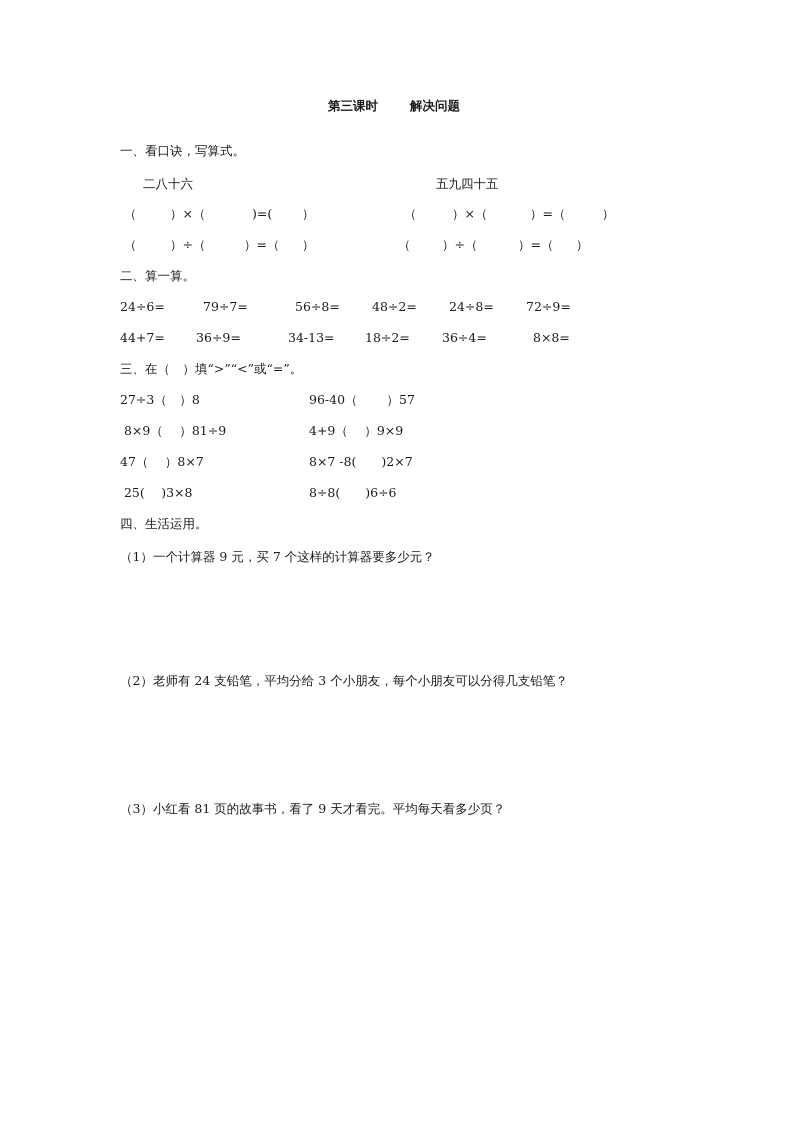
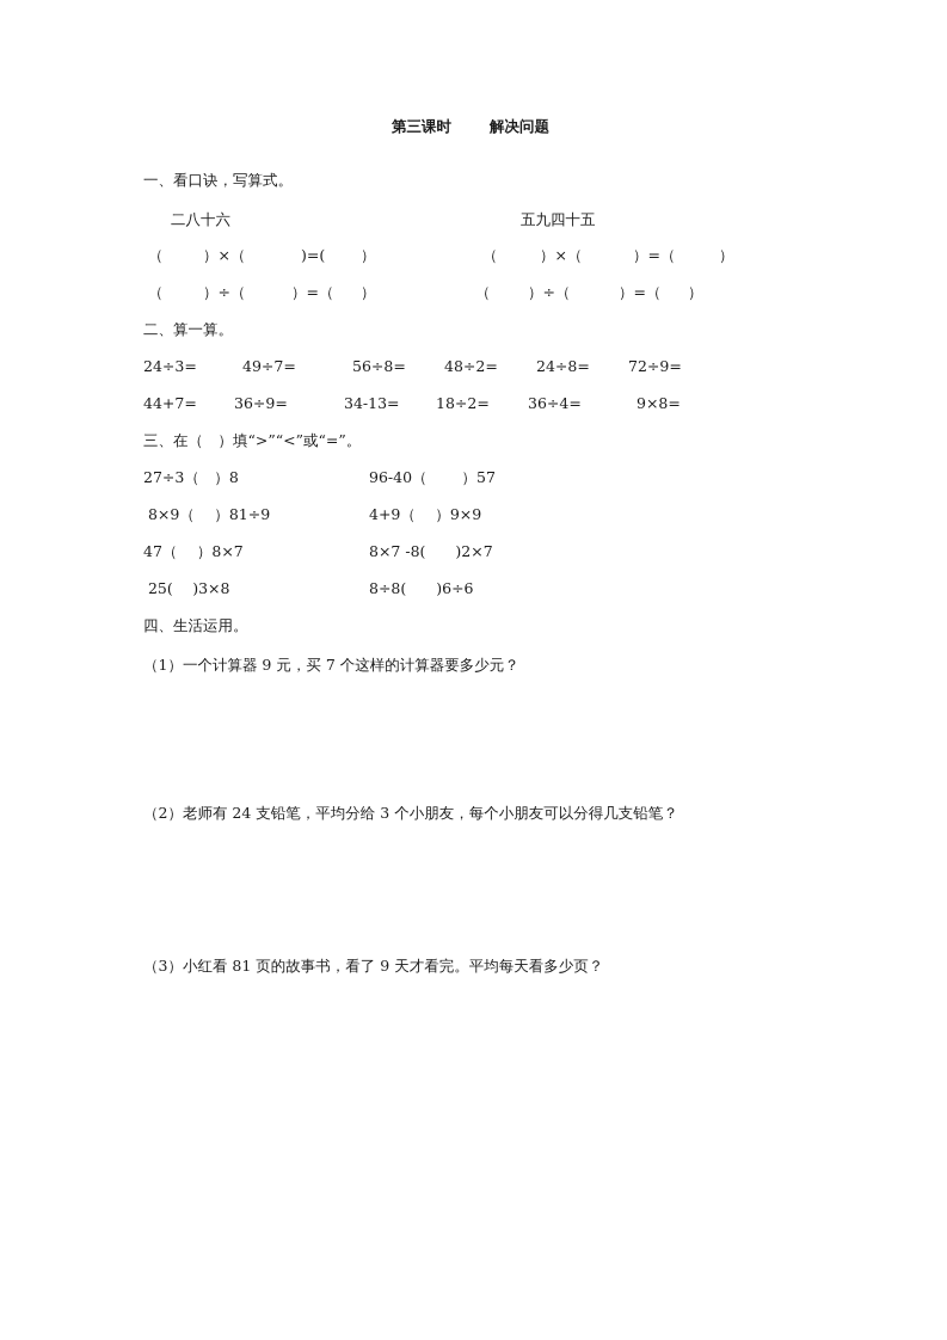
  第三课时
  解决问题
  一、看口诀，写算式。
  二八十六
  五九四十五
  （
  ）×（
  )=(
  ）
  （
  ）×（
  ）=（
  ）
  （
  ）÷（
  ）=（
  ）
  （
  ）÷（
  ）=（
  ）
  二、算一算。
- 24÷6=
+ 24÷3=
- 79÷7=
+ 49÷7=
  56÷8=
  48÷2=
  24÷8=
  72÷9=
  44+7=
  36÷9=
  34-13=
  18÷2=
  36÷4=
- 8×8=
+ 9×8=
  三、在（ ）填“>”“<”或“=”。
  27÷3（ ）8
  8×9（ ）81÷9
  47（ ）8×7
  25( )3×8
  96-40（ ）57
  4+9（ ）9×9
  8×7 -8( )2×7
  8÷8( )6÷6
  四、生活运用。
  （1）一个计算器 9 元，买 7 个这样的计算器要多少元？
  （2）老师有 24 支铅笔，平均分给 3 个小朋友，每个小朋友可以分得几支铅笔？
  （3）小红看 81 页的故事书，看了 9 天才看完。平均每天看多少页？
